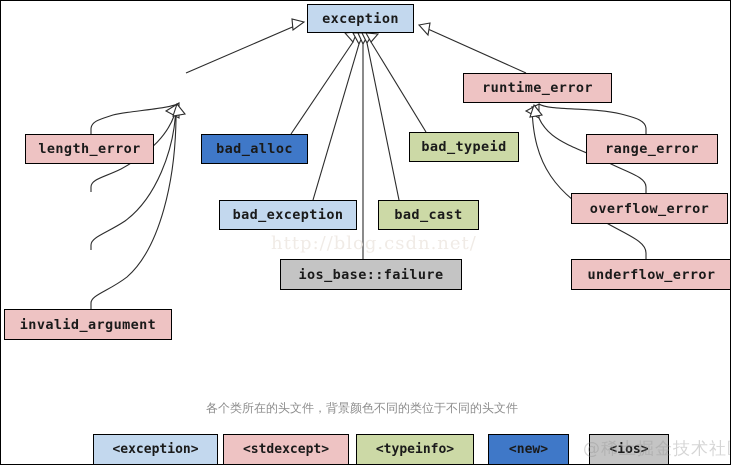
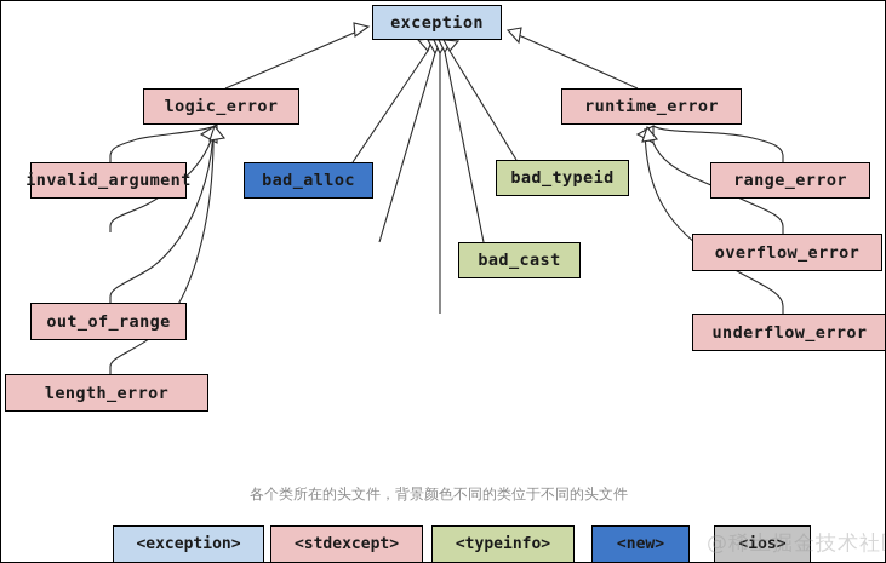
- http://blog.csdn.net/
  exception
+ logic_error
  runtime_error
- length_error
+ invalid_argument
+ out_of_range
- invalid_argument
+ length_error
  bad_alloc
- bad_exception
  bad_typeid
  bad_cast
- ios_base::failure
  range_error
  overflow_error
  underflow_error
  各个类所在的头文件，背景颜色不同的类位于不同的头文件
  <exception>
  <stdexcept>
  <typeinfo>
  <new>
  <ios>
  @稀土掘金技术社
